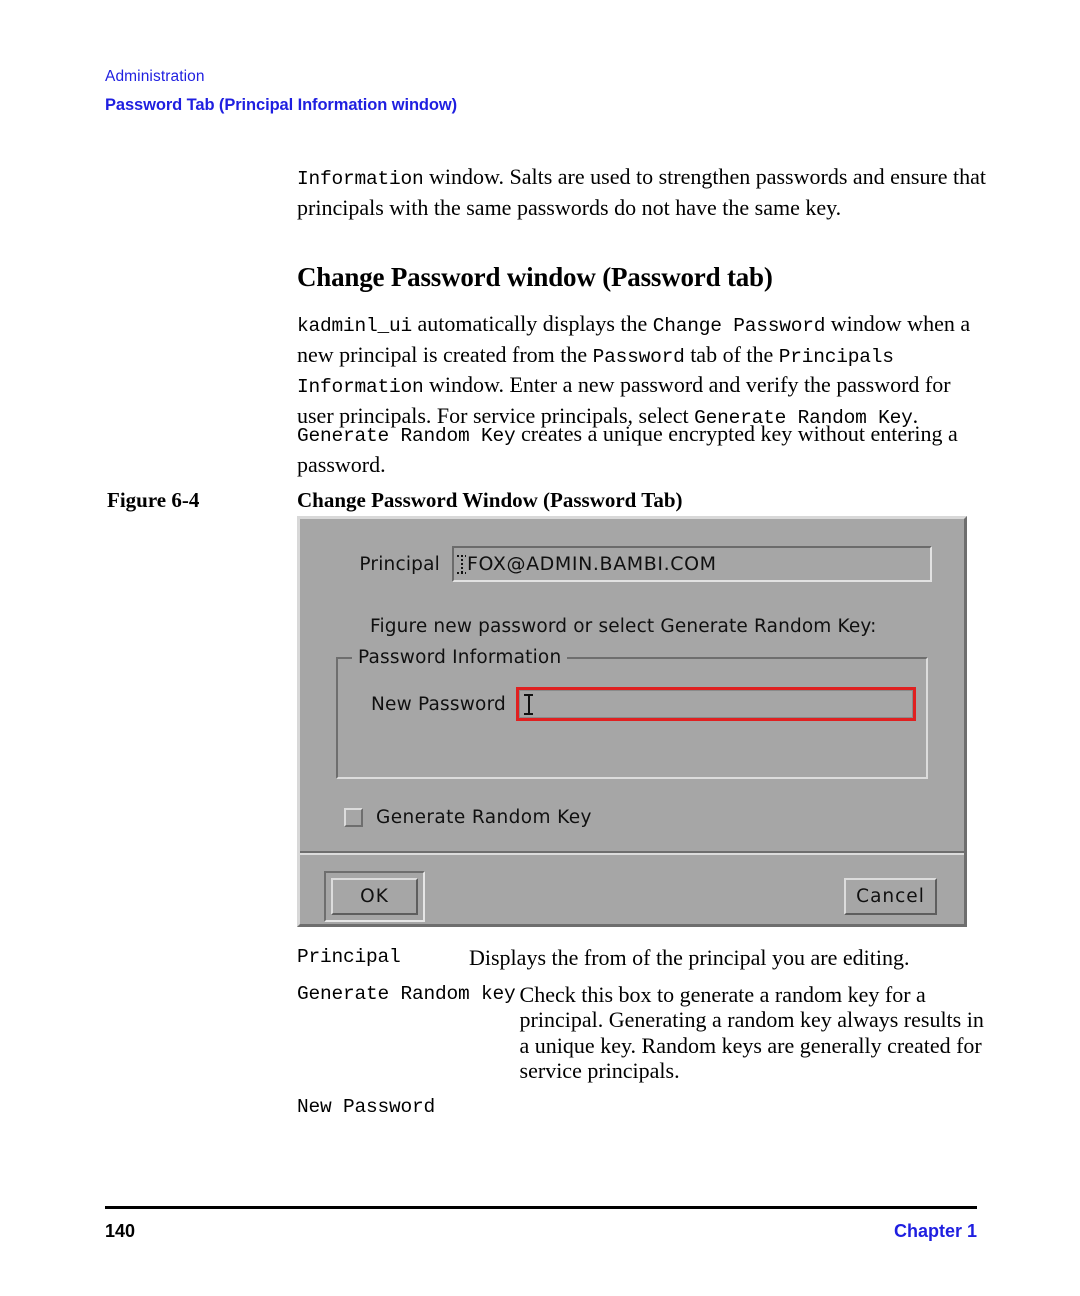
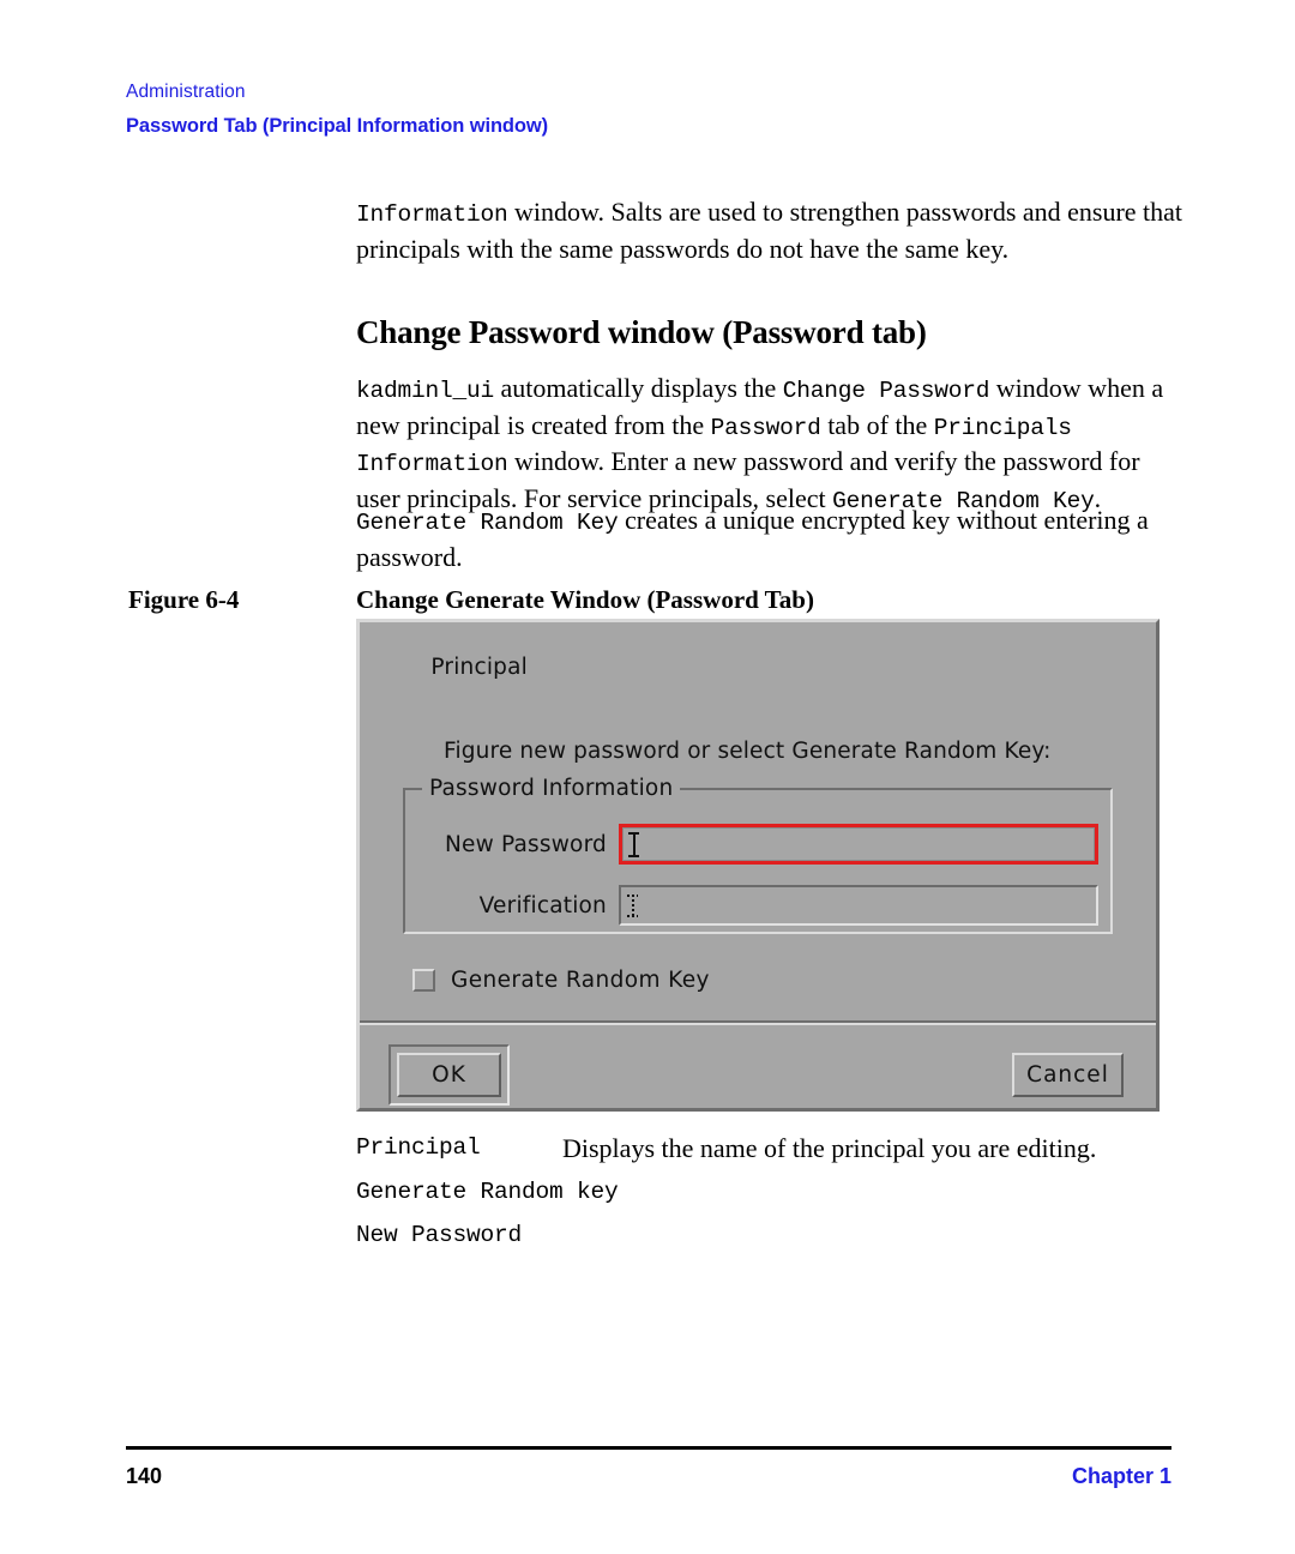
  Administration
  Password Tab (Principal Information window)
  Information window. Salts are used to strengthen passwords and ensure that principals with the same passwords do not have the same key.
  Change Password window (Password tab)
  kadminl_ui automatically displays the Change Password window when a new principal is created from the Password tab of the Principals Information window. Enter a new password and verify the password for user principals. For service principals, select Generate Random Key.
  Generate Random Key creates a unique encrypted key without entering a password.
  Figure 6-4
- Change Password Window (Password Tab)
+ Change Generate Window (Password Tab)
  Principal
- FOX@ADMIN.BAMBI.COM
  Figure new password or select Generate Random Key:
  Password Information
  New Password
+ Verification
  Generate Random Key
  OK
  Cancel
  Principal
- Displays the from of the principal you are editing.
+ Displays the name of the principal you are editing.
  Generate Random key
- Check this box to generate a random key for a principal. Generating a random key always results in a unique key. Random keys are generally created for service principals.
  New Password
  140
  Chapter 1
